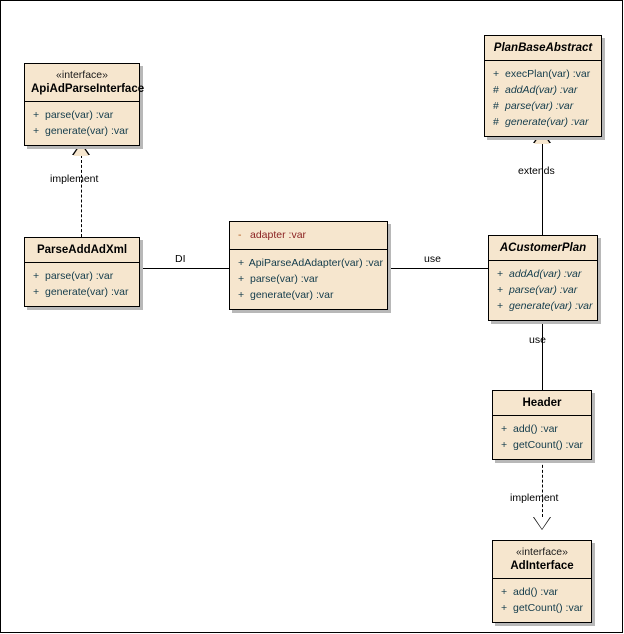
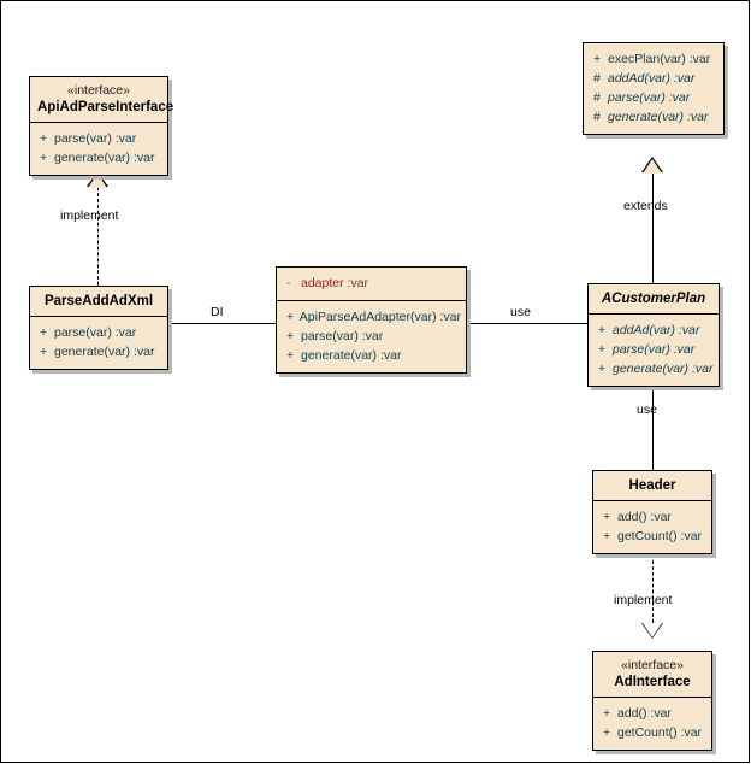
  implement
  DI
  use
  extends
  use
  implement
  «interface»
  ApiAdParseInterface
  +
  parse(var) :var
  +
  generate(var) :var
  ParseAddAdXml
  +
  parse(var) :var
  +
  generate(var) :var
  -
  adapter :var
  +
  ApiParseAdAdapter(var) :var
  +
  parse(var) :var
  +
  generate(var) :var
- PlanBaseAbstract
  +
  execPlan(var) :var
  #
  addAd(var) :var
  #
  parse(var) :var
  #
  generate(var) :var
  ACustomerPlan
  +
  addAd(var) :var
  +
  parse(var) :var
  +
  generate(var) :var
  Header
  +
  add() :var
  +
  getCount() :var
  «interface»
  AdInterface
  +
  add() :var
  +
  getCount() :var
